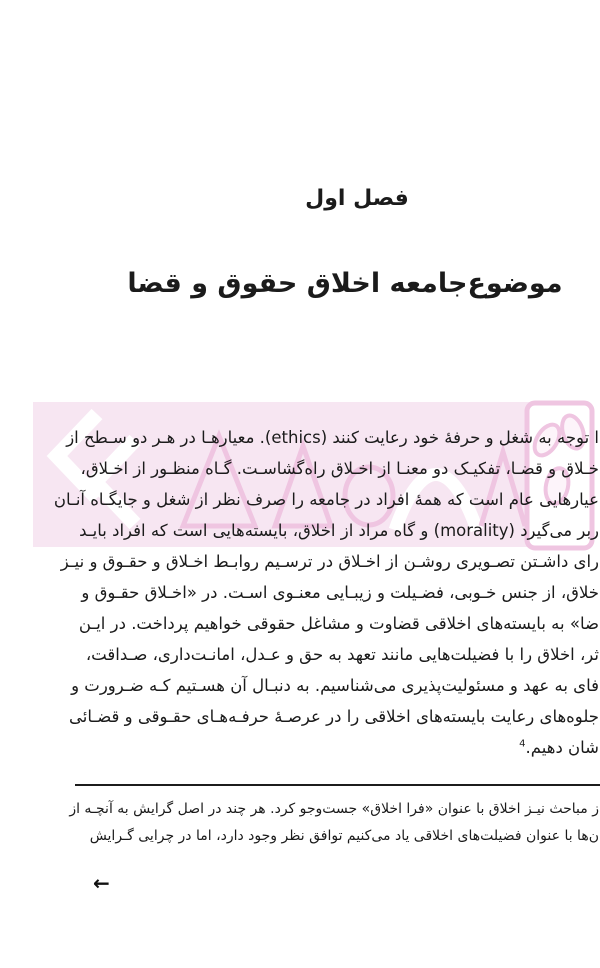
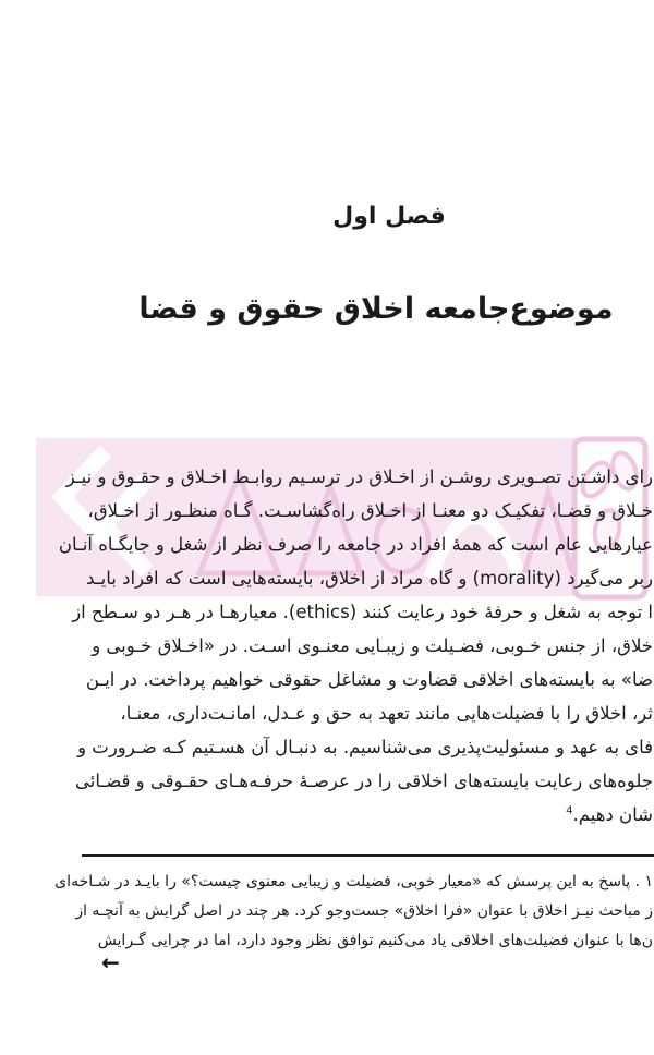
  فصل اول
  موضوع‌جامعه اخلاق حقوق و قضا
- ا توجه به شغل و حرفهٔ خود رعایت کنند (ethics). معیارهـا در هـر دو سـطح از
+ رای داشـتن تصـویری روشـن از اخـلاق در ترسـیم روابـط اخـلاق و حقـوق و نیـز
  خـلاق و قضـا، تفکیـک دو معنـا از اخـلاق راه‌گشاسـت. گـاه منظـور از اخـلاق،
  عیارهایی عام است که همهٔ افراد در جامعه را صرف نظر از شغل و جایگـاه آنـان
  ربر می‌گیرد (morality) و گاه مراد از اخلاق، بایسته‌هایی است که افراد بایـد
- رای داشـتن تصـویری روشـن از اخـلاق در ترسـیم روابـط اخـلاق و حقـوق و نیـز
+ ا توجه به شغل و حرفهٔ خود رعایت کنند (ethics). معیارهـا در هـر دو سـطح از
- خلاق، از جنس خـوبی، فضـیلت و زیبـایی معنـوی اسـت. در «اخـلاق حقـوق و
+ خلاق، از جنس خـوبی، فضـیلت و زیبـایی معنـوی اسـت. در «اخـلاق خـوبی و
  ضا» به بایستههای اخلاقی قضاوت و مشاغل حقوقی خواهیم پرداخت. در ایـن
- ثر، اخلاق را با فضیلت‌هایی مانند تعهد به حق و عـدل، امانـت‌داری، صـداقت،
+ ثر، اخلاق را با فضیلت‌هایی مانند تعهد به حق و عـدل، امانـت‌داری، معنـا،
  فای به عهد و مسئولیت‌پذیری می‌شناسیم. به دنبـال آن هسـتیم کـه ضـرورت و
  جلوه‌های رعایت بایسته‌های اخلاقی را در عرصـهٔ حرفـه‌هـای حقـوقی و قضـائی
  شان دهیم.4
+ ۱ . پاسخ به این پرسش که «معیار خوبی، فضیلت و زیبایی معنوی چیست؟» را بایـد در شـاخه‌ای
  ز مباحث نیـز اخلاق با عنوان «فرا اخلاق» جست‌وجو کرد. هر چند در اصل گرایش به آنچـه از
  ن‌ها با عنوان فضیلت‌های اخلاقی یاد می‌کنیم توافق نظر وجود دارد، اما در چرایی گـرایش
  ←
